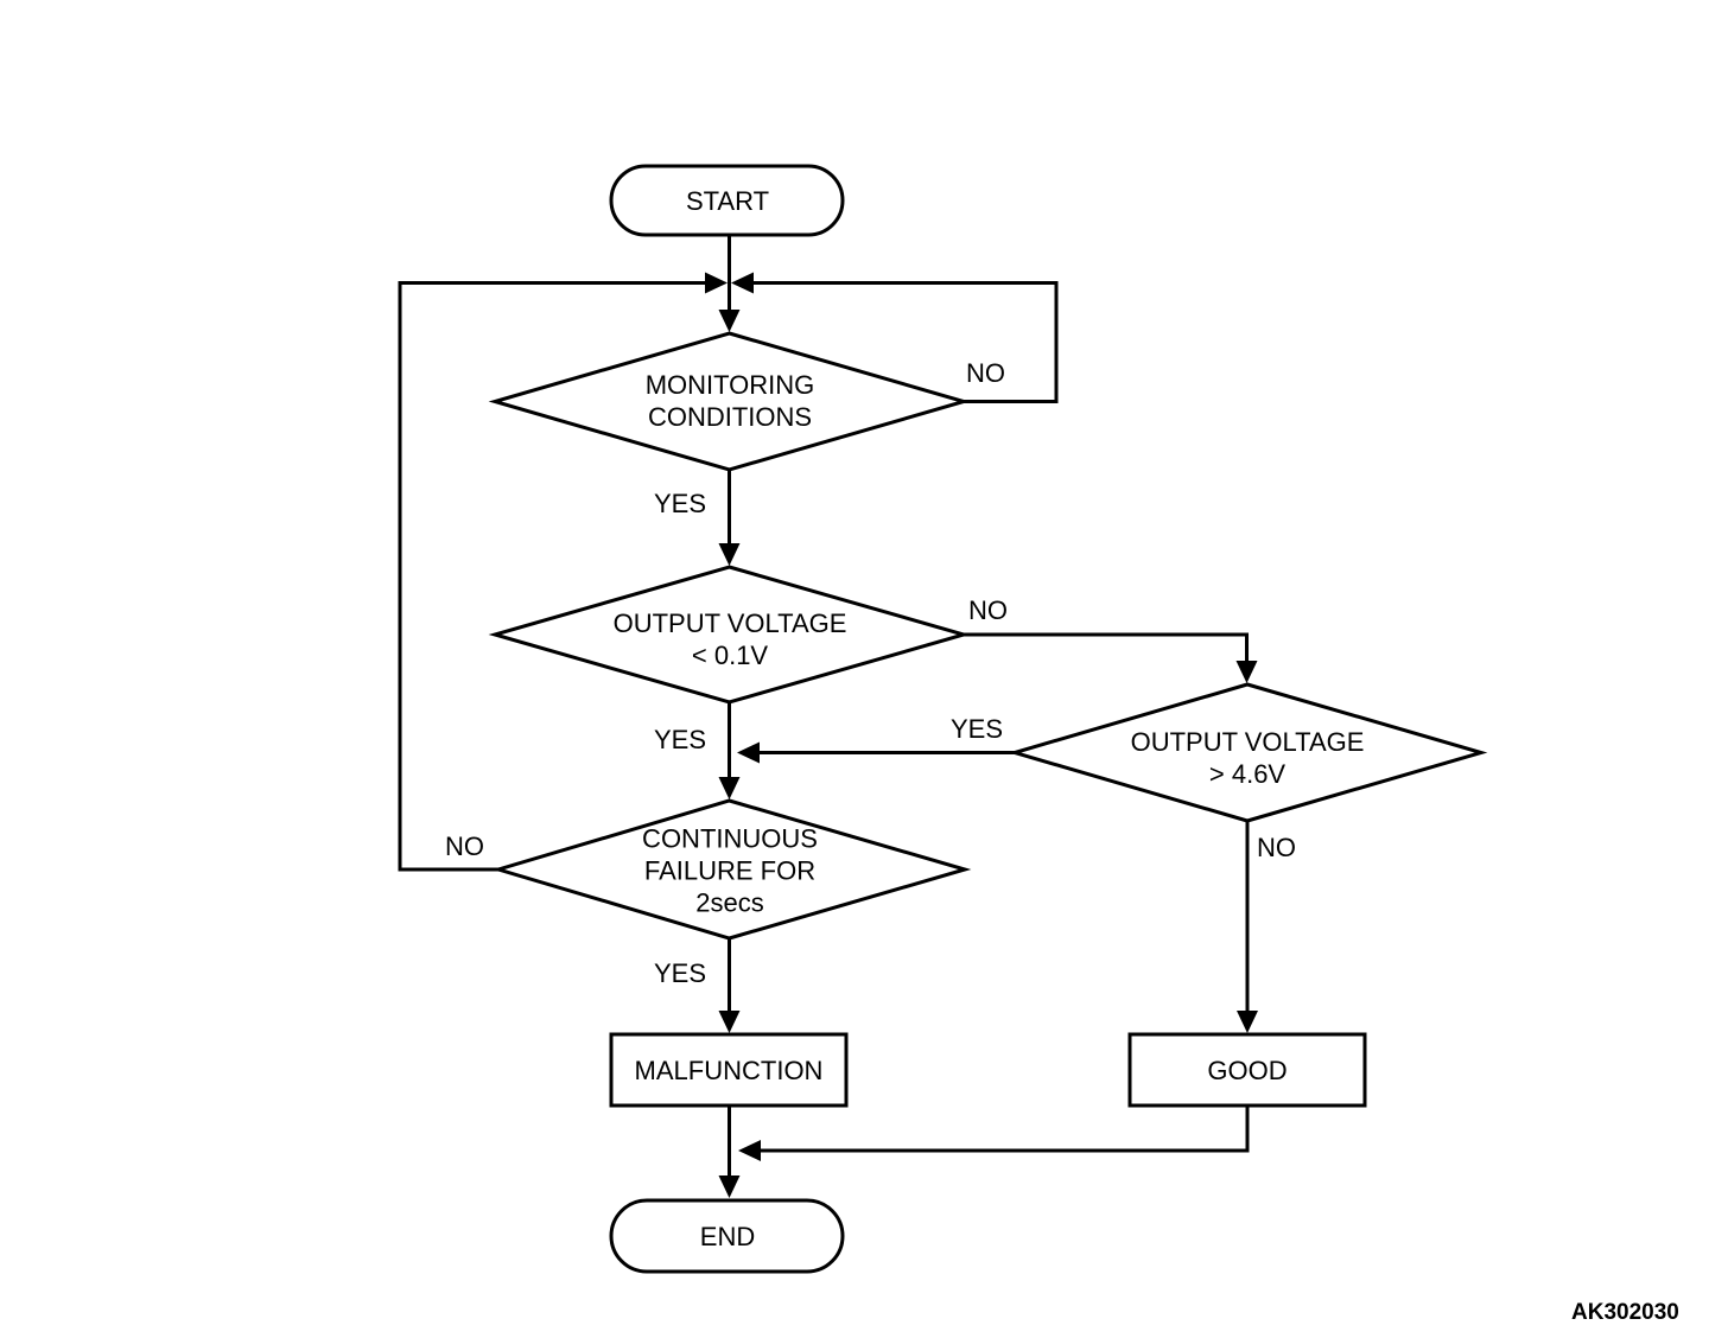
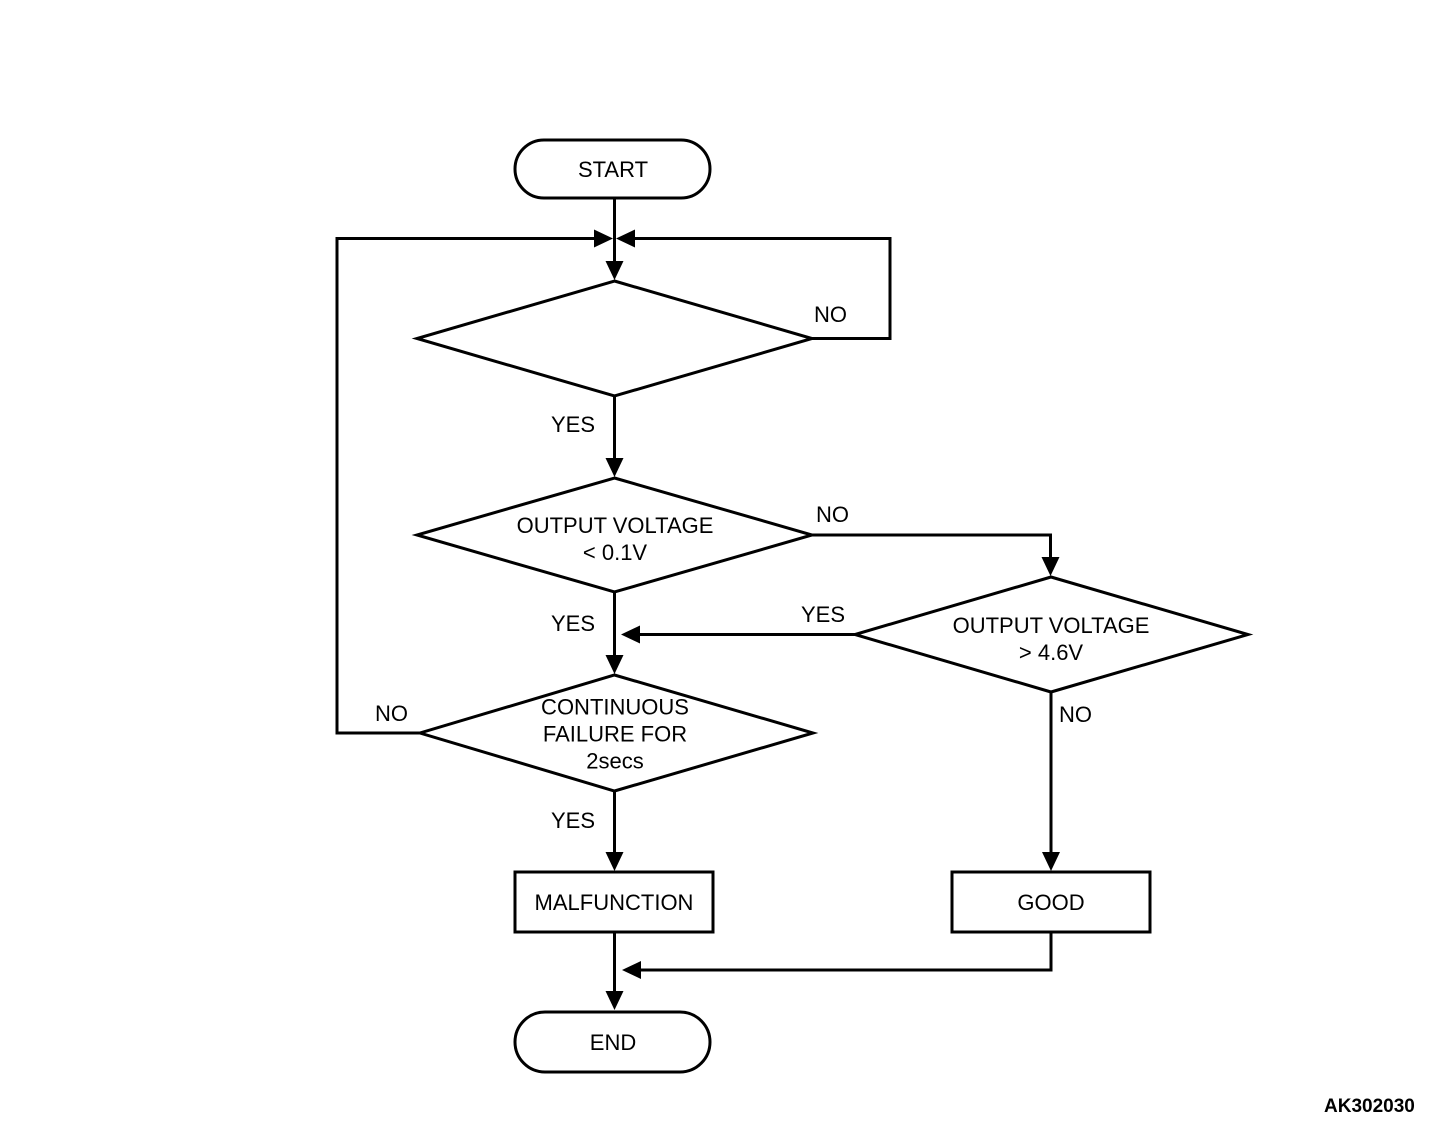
  START
- MONITORING
- CONDITIONS
  OUTPUT VOLTAGE
  < 0.1V
  OUTPUT VOLTAGE
  > 4.6V
  CONTINUOUS
  FAILURE FOR
  2secs
  MALFUNCTION
  GOOD
  END
  NO
  YES
  NO
  YES
  YES
  NO
  NO
  YES
  AK302030
